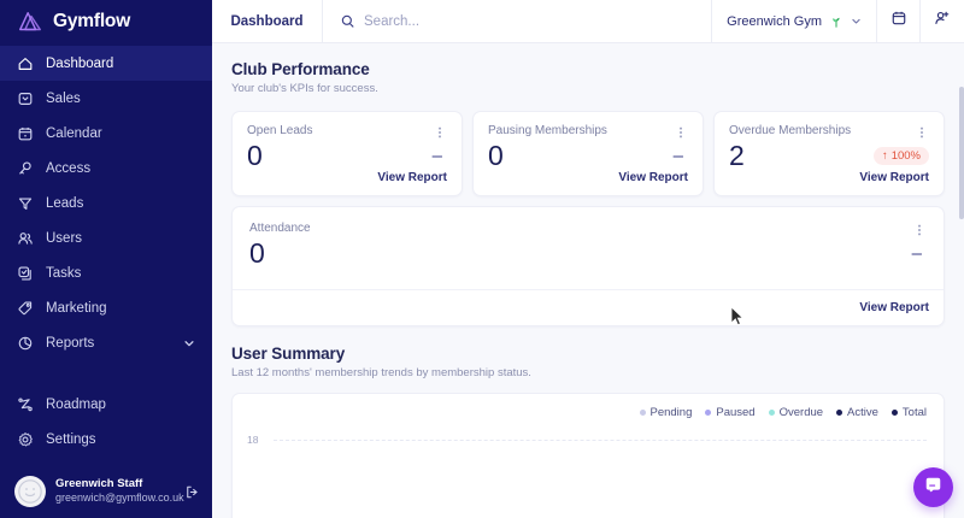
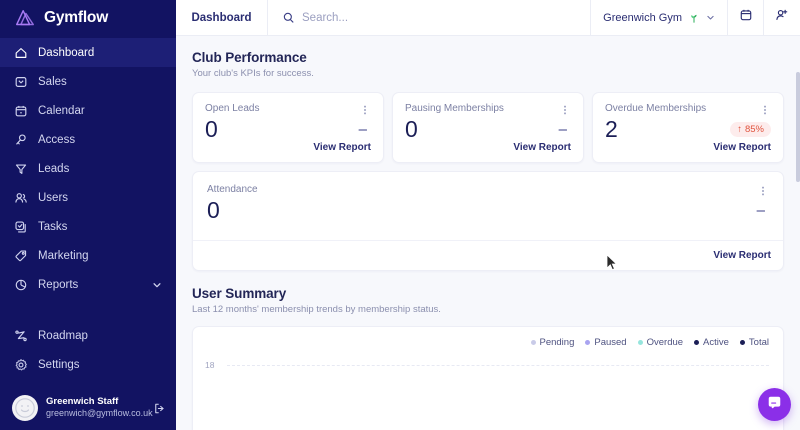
  Gymflow
  Dashboard
  Sales
  Calendar
  Access
  Leads
  Users
  Tasks
  Marketing
  Reports
  Roadmap
  Settings
  Greenwich Staff
  greenwich@gymflow.co.uk
  Dashboard
  Search...
  Greenwich Gym
  Club Performance
  Your club's KPIs for success.
  Open Leads
  0
  –
  View Report
  Pausing Memberships
  0
  –
  View Report
  Overdue Memberships
  2
  ↑
- 100%
+ 85%
  View Report
  Attendance
  0
  –
  View Report
  User Summary
  Last 12 months' membership trends by membership status.
  Pending
  Paused
  Overdue
  Active
  Total
  18
